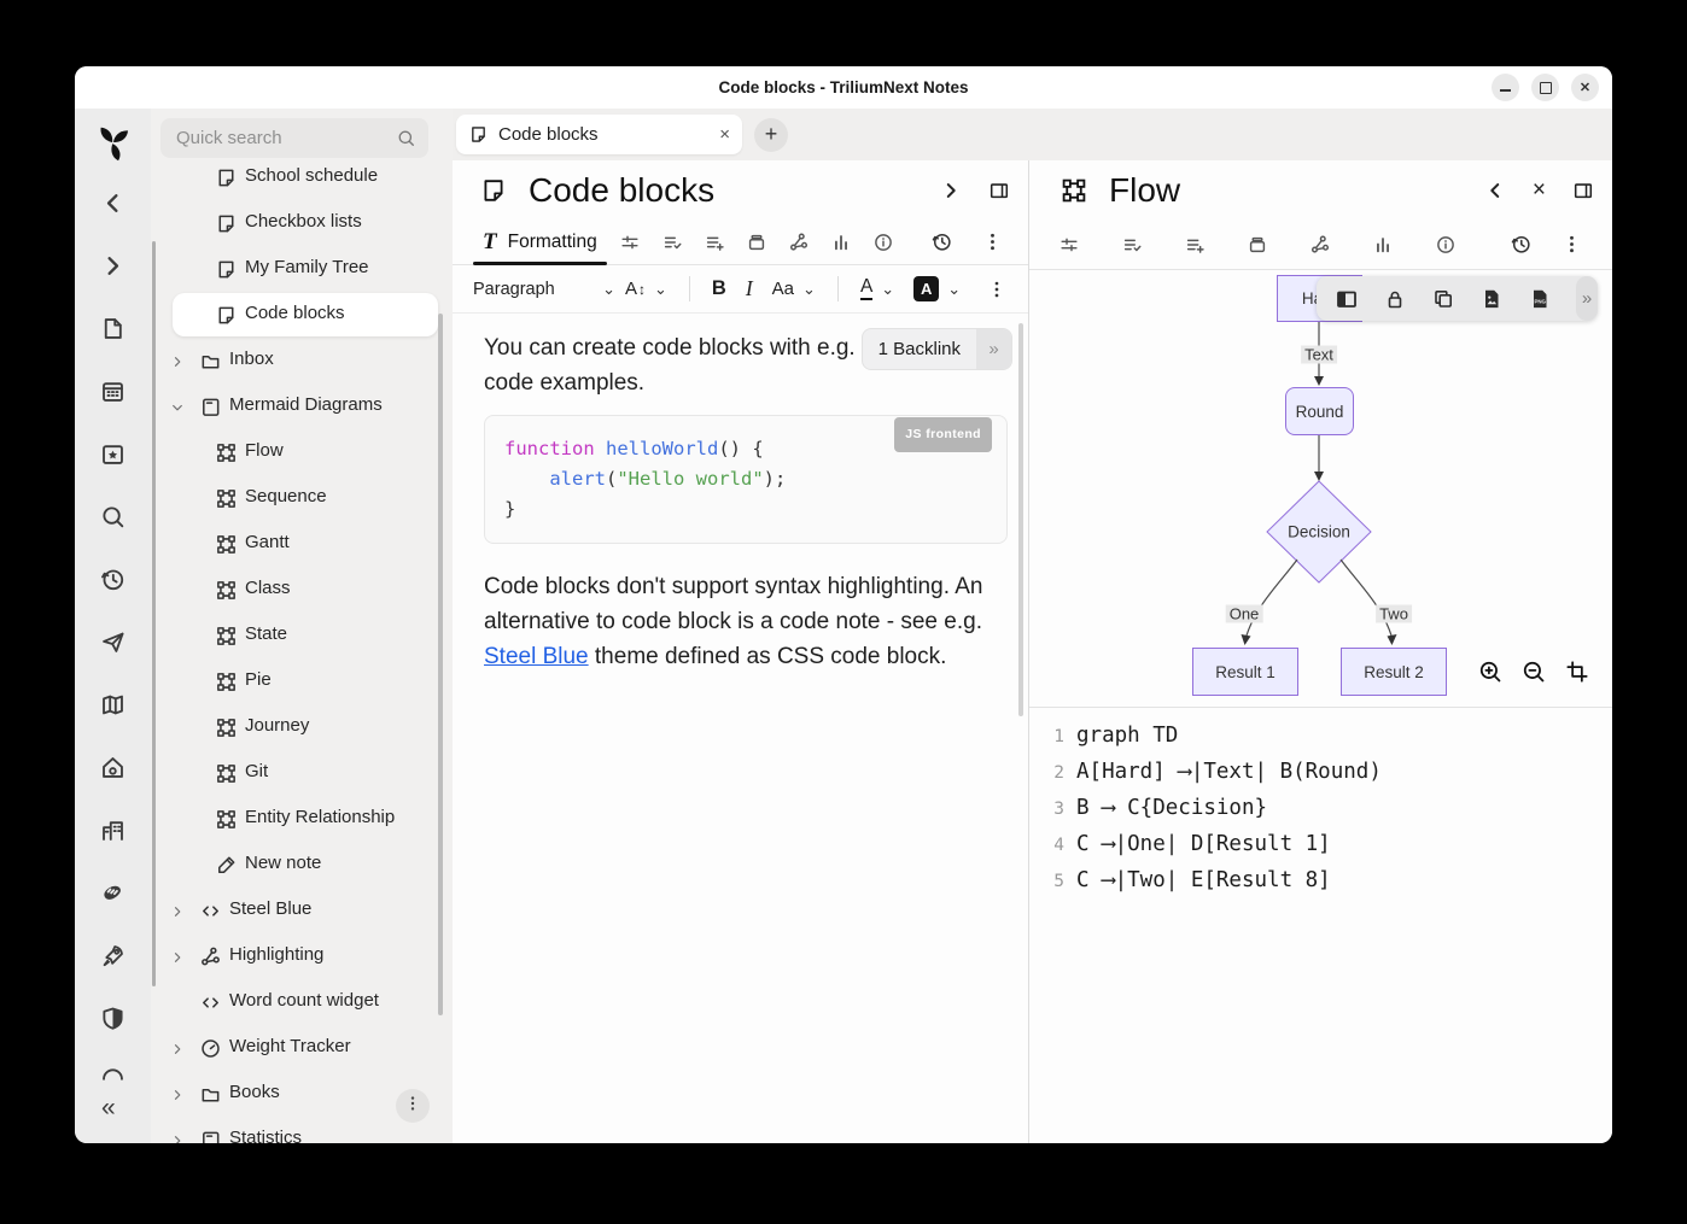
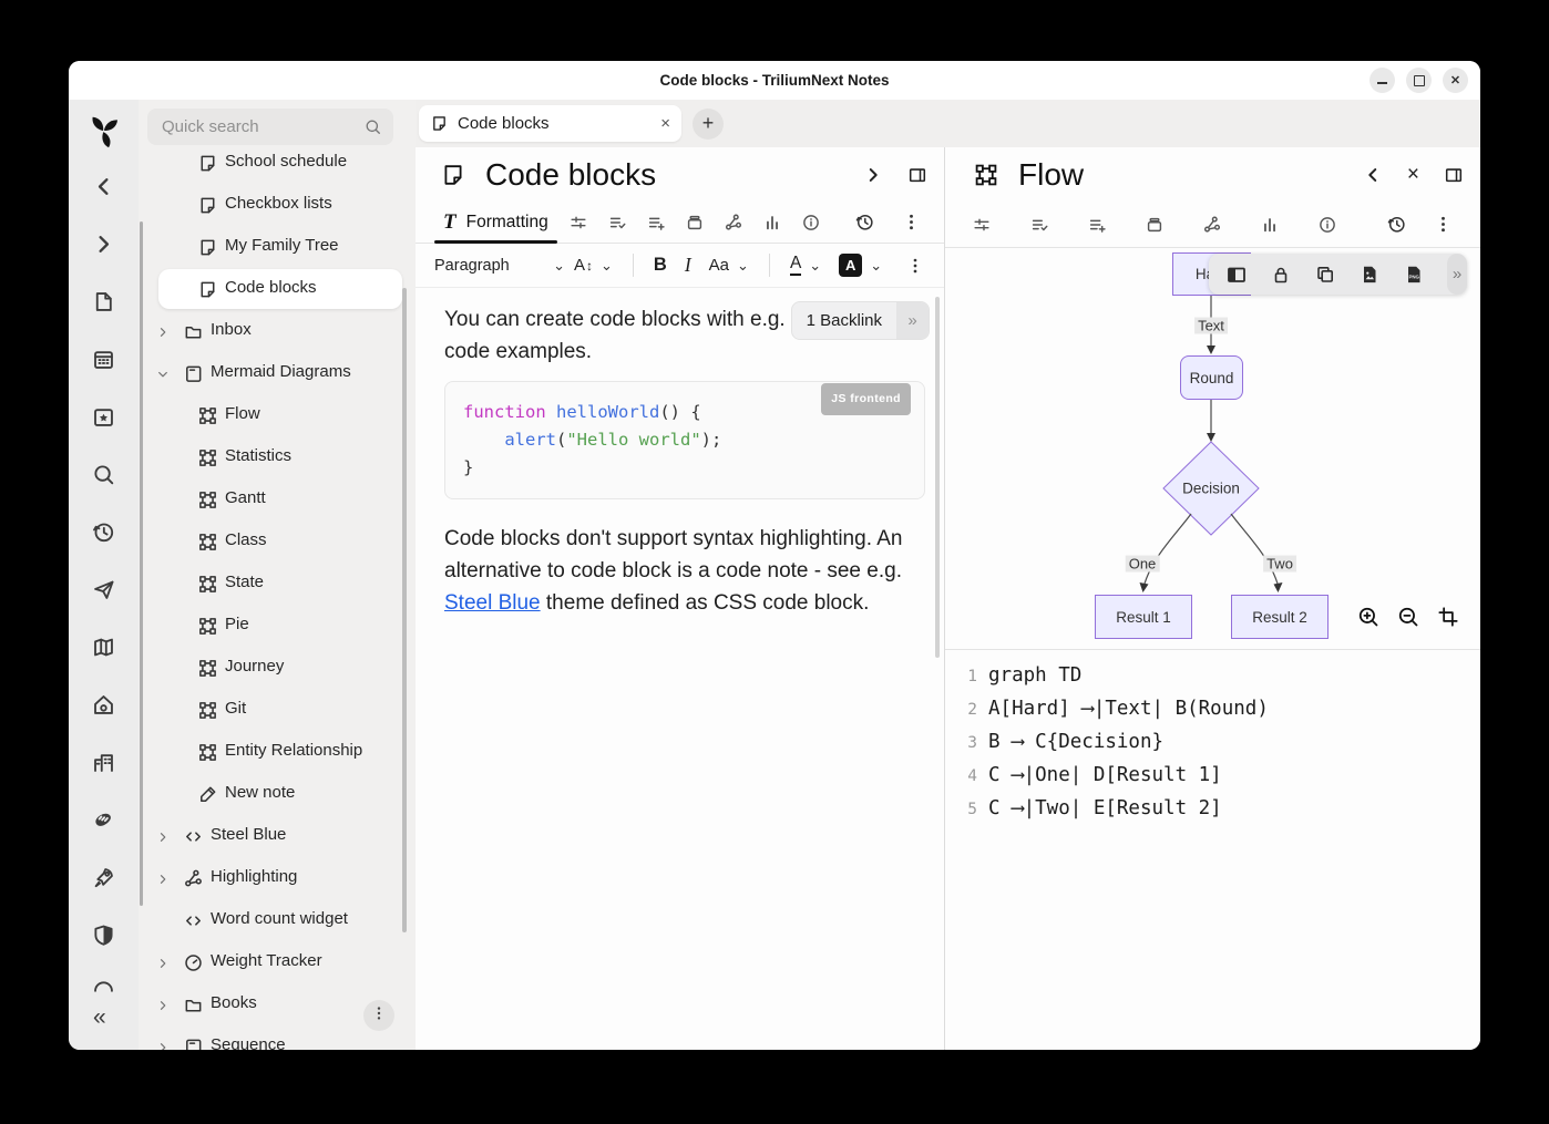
  Code blocks - TriliumNext Notes
  ✕
  «
  Quick search
  School schedule
  Checkbox lists
  My Family Tree
  Code blocks
  Inbox
  Mermaid Diagrams
  Flow
- Sequence
+ Statistics
  Gantt
  Class
  State
  Pie
  Journey
  Git
  Entity Relationship
  New note
  Steel Blue
  Highlighting
  Word count widget
  Weight Tracker
  Books
- Statistics
+ Sequence
  Code blocks
  ×
  +
  Code blocks
  T
  Formatting
  Paragraph
  ⌄
  A
  ↕
  ⌄
  B
  I
  Aa
  ⌄
  A
  ⌄
  A
  ⌄
  You can create code blocks with e.g. code examples.
  1 Backlink
  »
  JS frontend
  function helloWorld() {
  alert("Hello world");
  }
  Code blocks don't support syntax highlighting. An alternative to code block is a code note - see e.g. Steel Blue theme defined as CSS code block.
  Flow
  ×
  Round
  Decision
  Result 1
  Result 2
  Text
  One
  Two
  »
  1
  graph TD
  2
  A[Hard] ⟶|Text| B(Round)
  3
  B ⟶ C{Decision}
  4
  C ⟶|One| D[Result 1]
  5
- C ⟶|Two| E[Result 8]
+ C ⟶|Two| E[Result 2]
